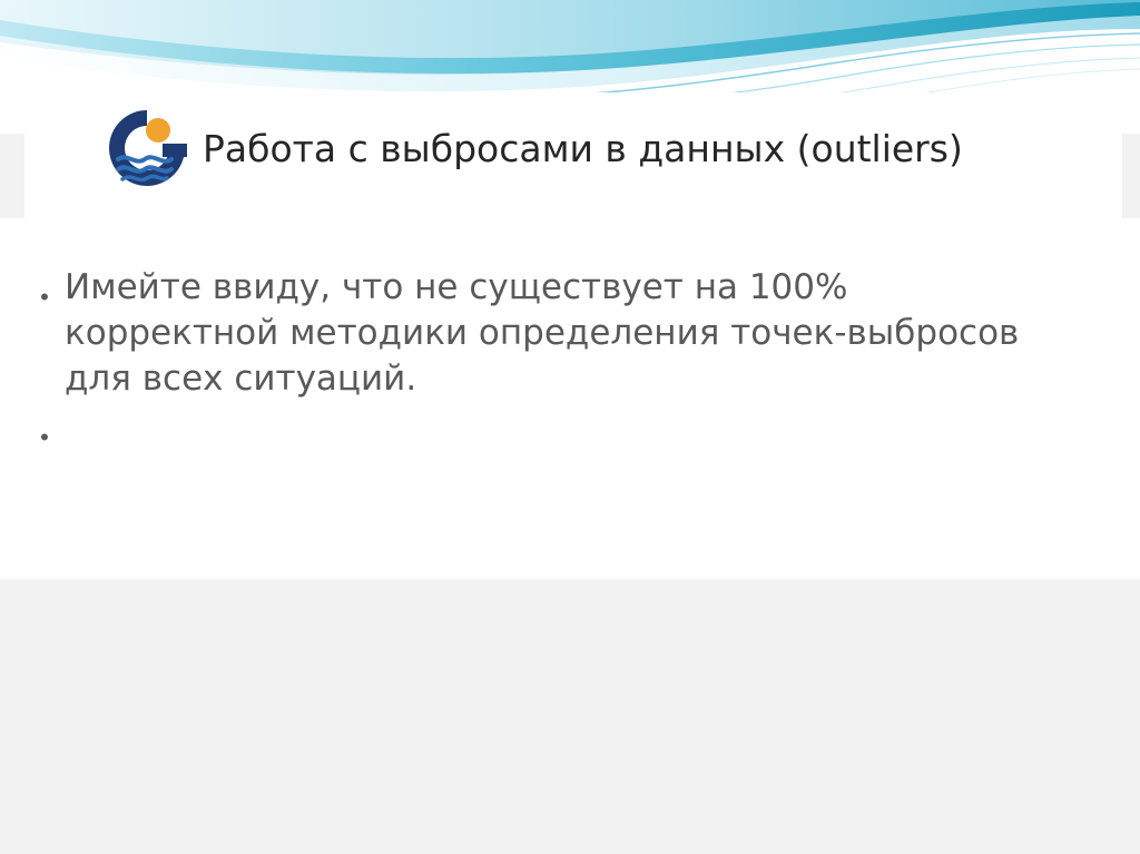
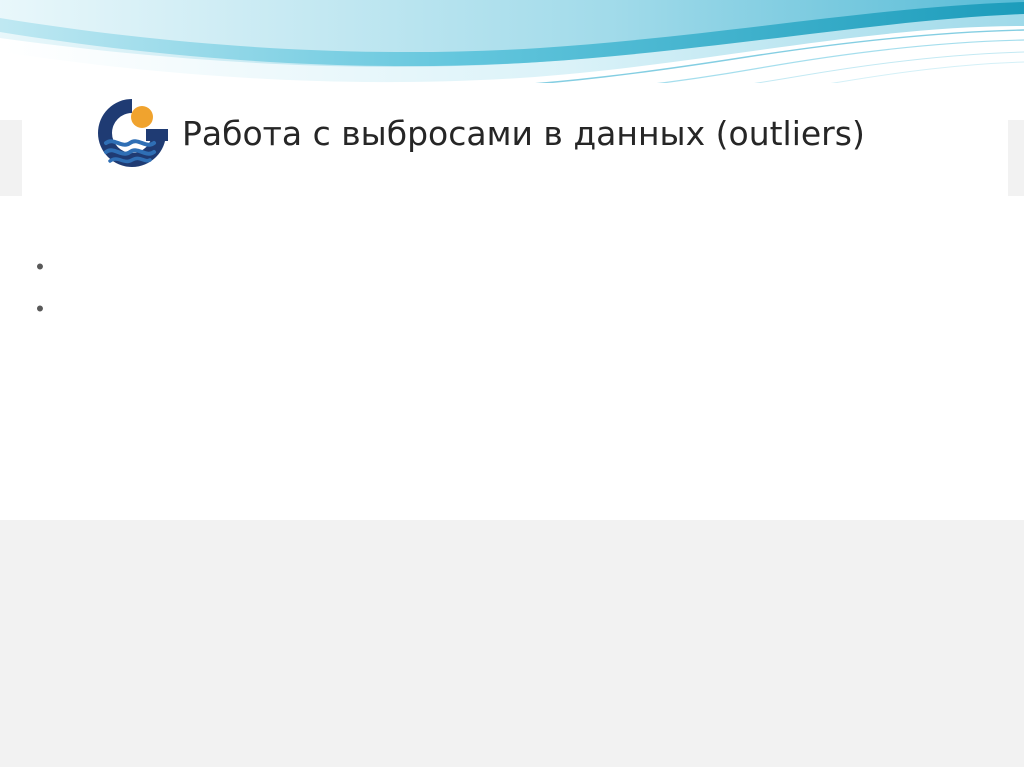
  Работа с выбросами в данных (outliers)
  •
- Имейте ввиду, что не существует на 100%
- корректной методики определения точек-выбросов
- для всех ситуаций.
  •
